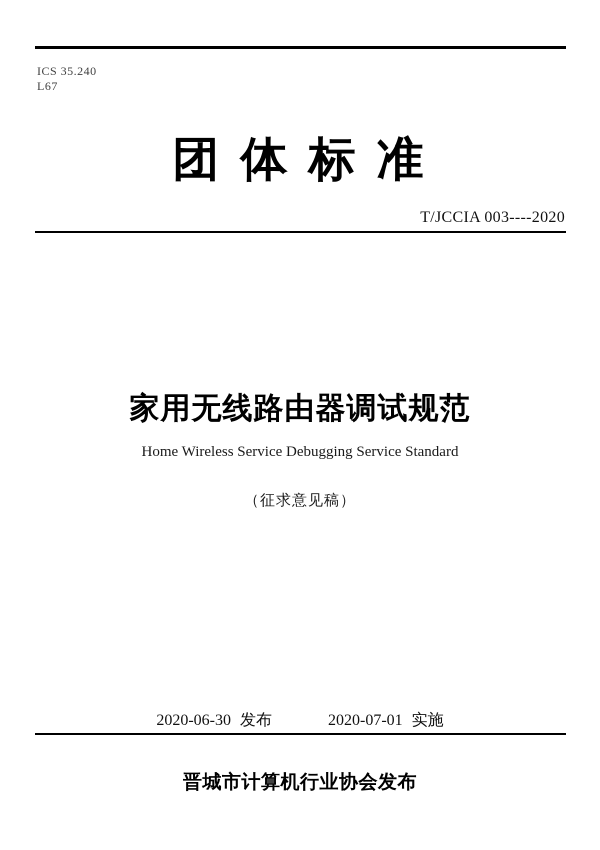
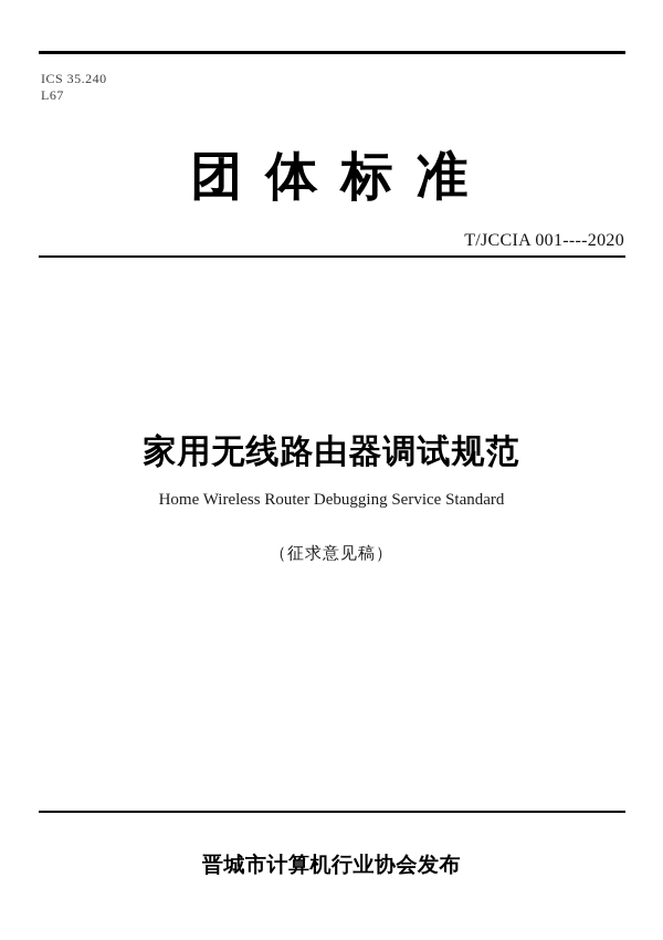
  ICS 35.240
  L67
  团 体 标 准
- T/JCCIA 003----2020
+ T/JCCIA 001----2020
  家用无线路由器调试规范
- Home Wireless Service Debugging Service Standard
+ Home Wireless Router Debugging Service Standard
  （征求意见稿）
- 2020-06-30 发布
- 2020-07-01 实施
  晋城市计算机行业协会发布
